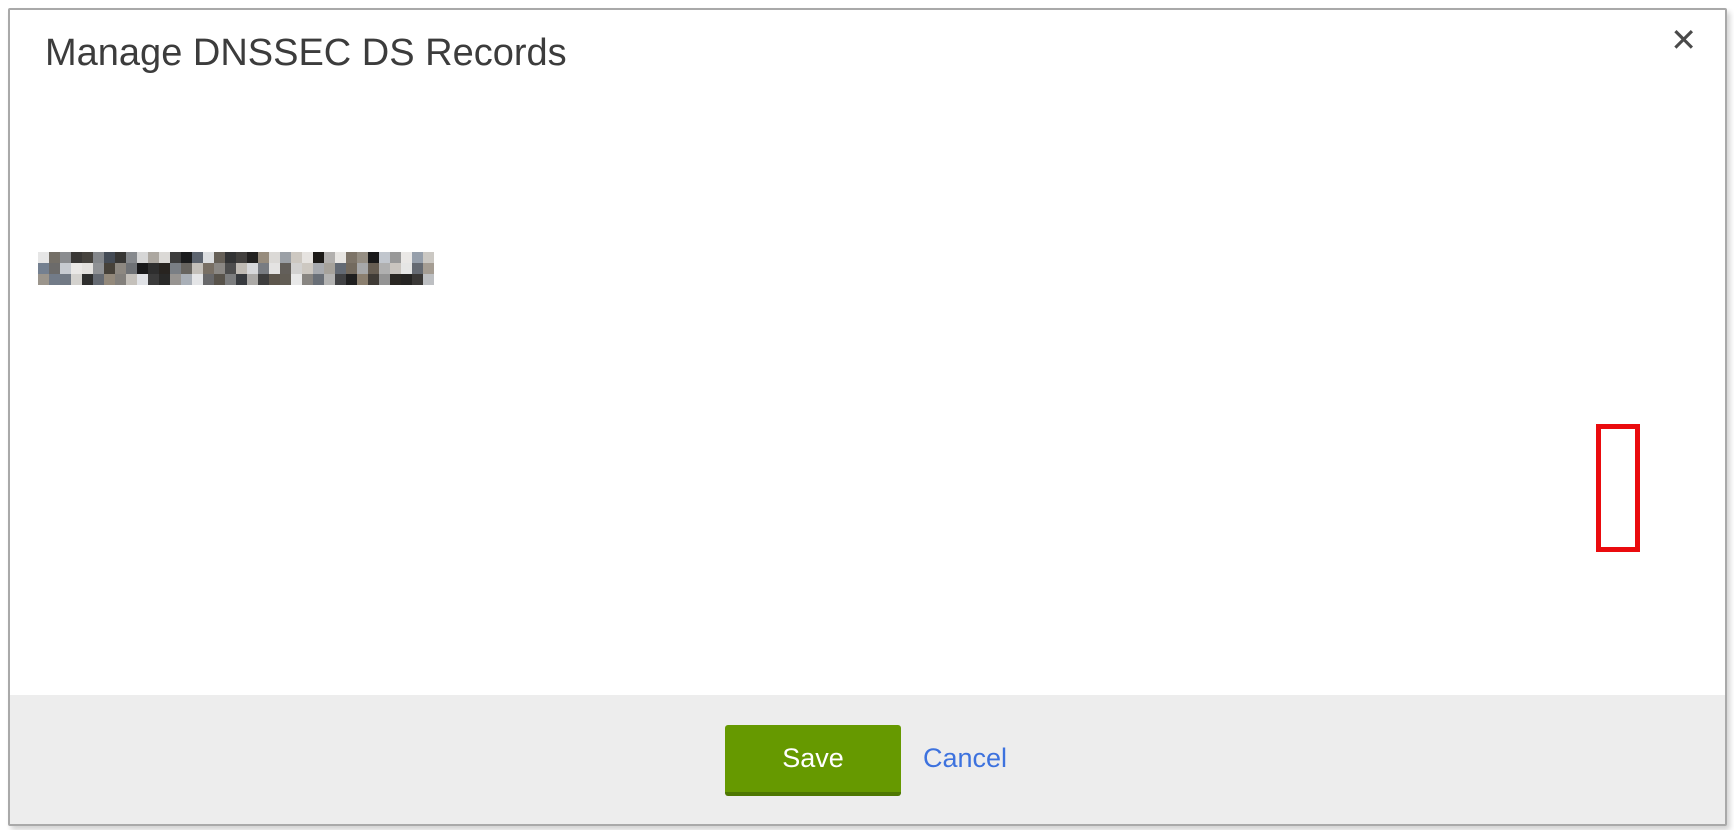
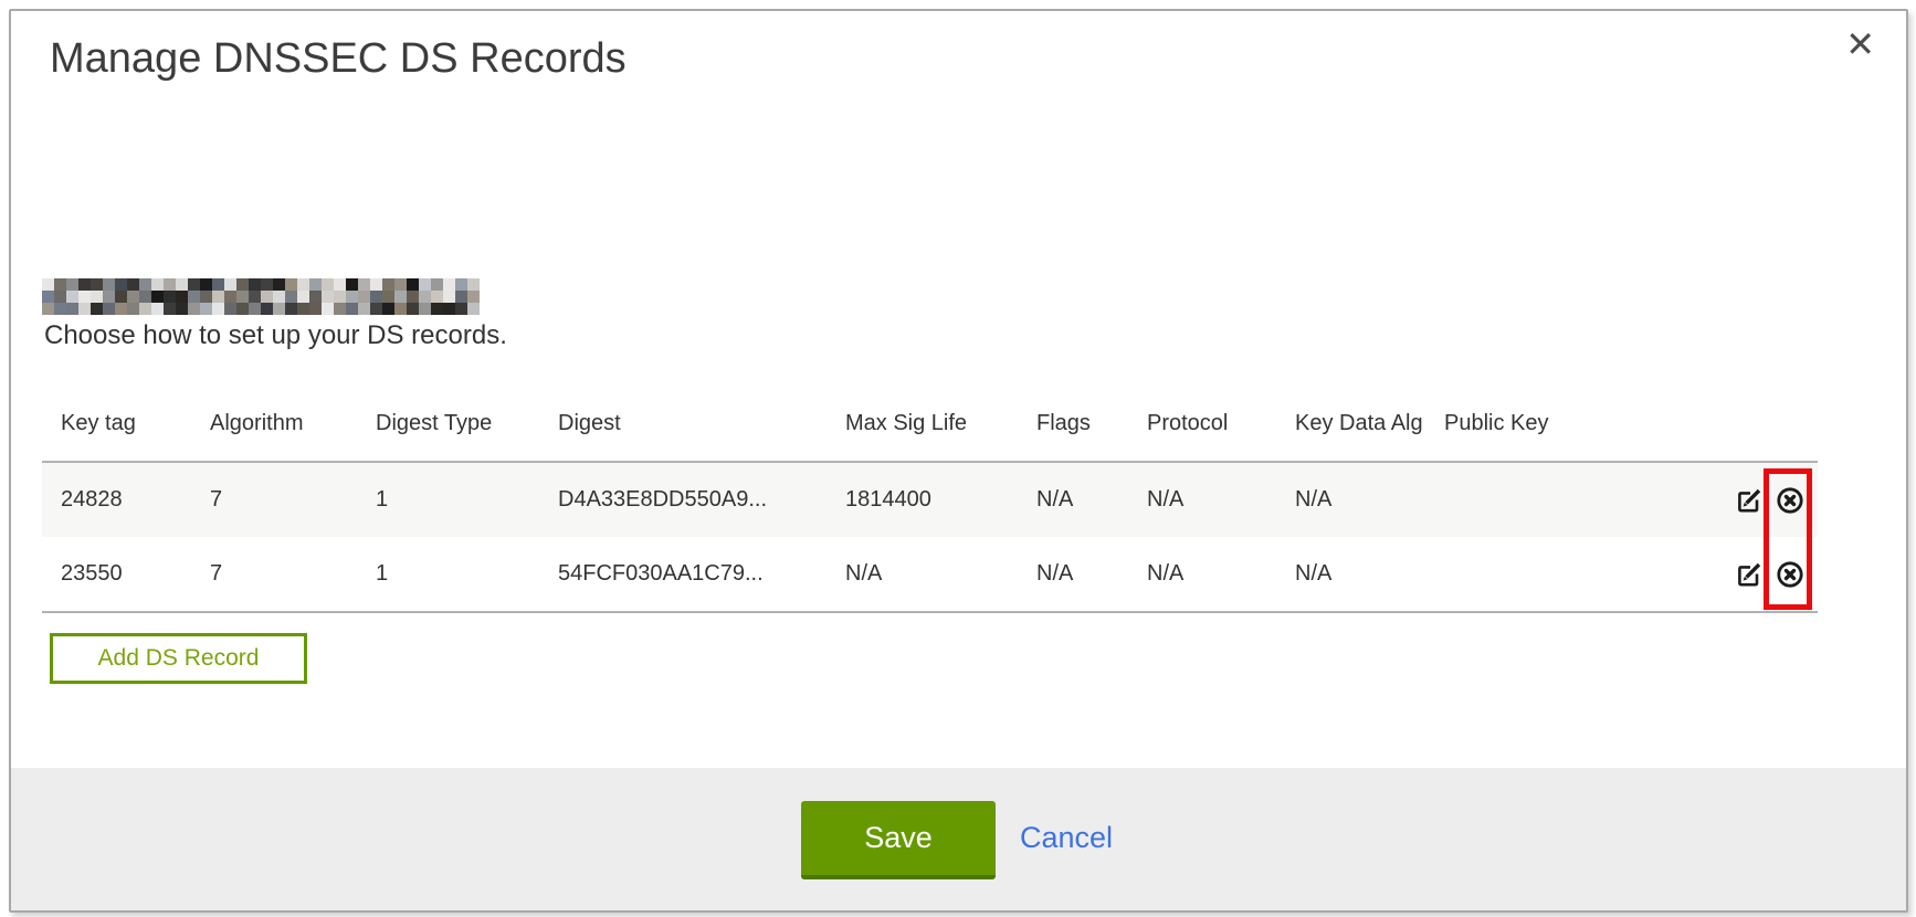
  Manage DNSSEC DS Records
  ✕
+ Choose how to set up your DS records.
+ Key tag	Algorithm	Digest Type	Digest	Max Sig Life	Flags	Protocol	Key Data Alg	Public Key
+ 24828	7	1	D4A33E8DD550A9...	1814400	N/A	N/A	N/A
+ 23550	7	1	54FCF030AA1C79...	N/A	N/A	N/A	N/A
+ Add DS Record
  Save
  Cancel
